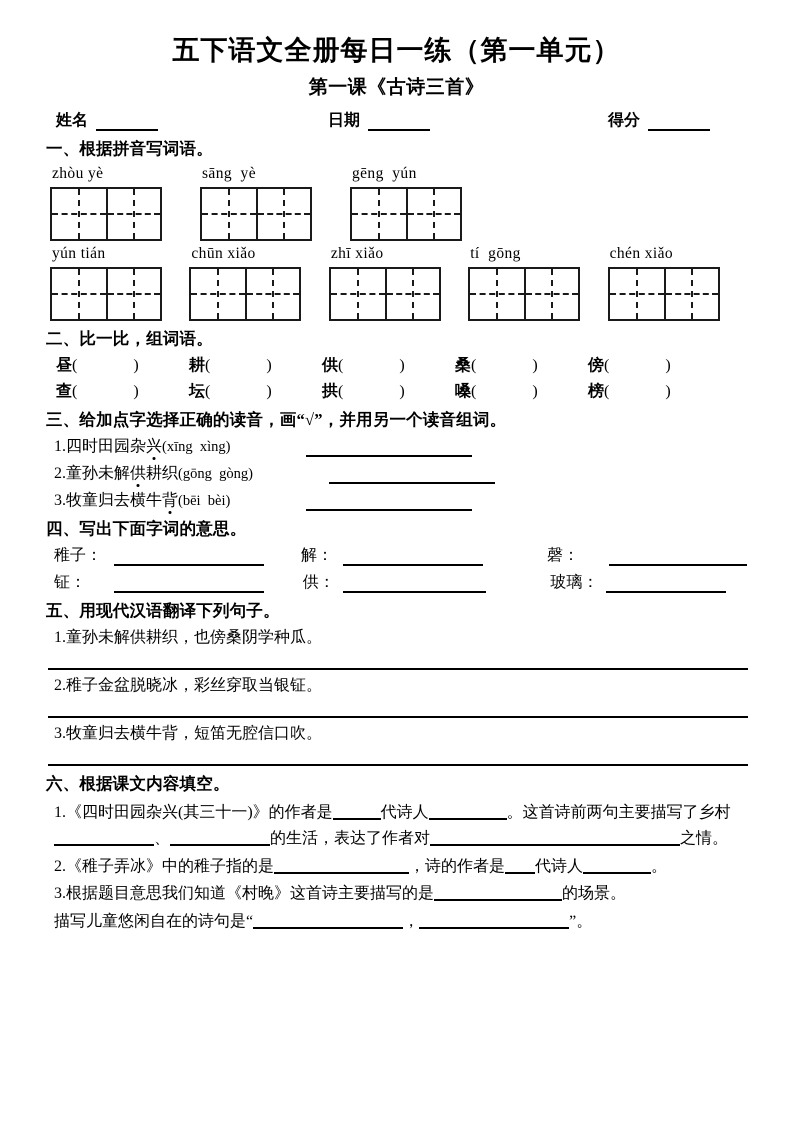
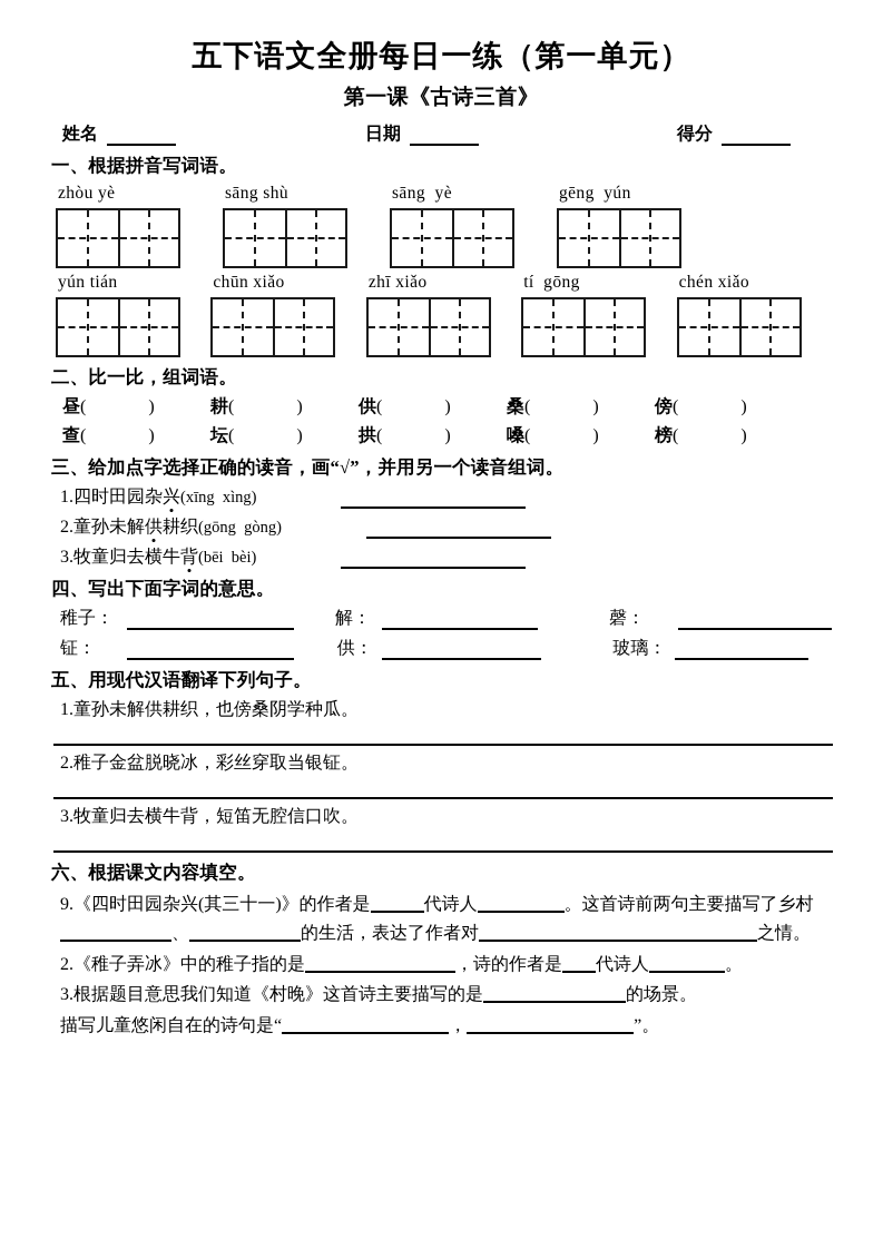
  五下语文全册每日一练（第一单元）
  第一课《古诗三首》
  姓名
  日期
  得分
  一、根据拼音写词语。
  zhòu yè
+ sāng shù
  sāng yè
  gēng yún
  yún tián
  chūn xiǎo
  zhī xiǎo
  tí gōng
  chén xiǎo
  二、比一比，组词语。
  昼( )
  耕( )
  供( )
  桑( )
  傍( )
  查( )
  坛( )
  拱( )
  嗓( )
  榜( )
  三、给加点字选择正确的读音，画“√”，并用另一个读音组词。
  1.四时田园杂兴(xīng xìng)
  2.童孙未解供耕织(gōng gòng)
  3.牧童归去横牛背(bēi bèi)
  四、写出下面字词的意思。
  稚子：
  解：
  磬：
  钲：
  供：
  玻璃：
  五、用现代汉语翻译下列句子。
  1.童孙未解供耕织，也傍桑阴学种瓜。
  2.稚子金盆脱晓冰，彩丝穿取当银钲。
  3.牧童归去横牛背，短笛无腔信口吹。
  六、根据课文内容填空。
- 1.《四时田园杂兴(其三十一)》的作者是 代诗人 。这首诗前两句主要描写了乡村、 的生活，表达了作者对 之情。
+ 9.《四时田园杂兴(其三十一)》的作者是 代诗人 。这首诗前两句主要描写了乡村、 的生活，表达了作者对 之情。
  2.《稚子弄冰》中的稚子指的是 ，诗的作者是 代诗人 。
  3.根据题目意思我们知道《村晚》这首诗主要描写的是 的场景。
  描写儿童悠闲自在的诗句是“ ， ”。
